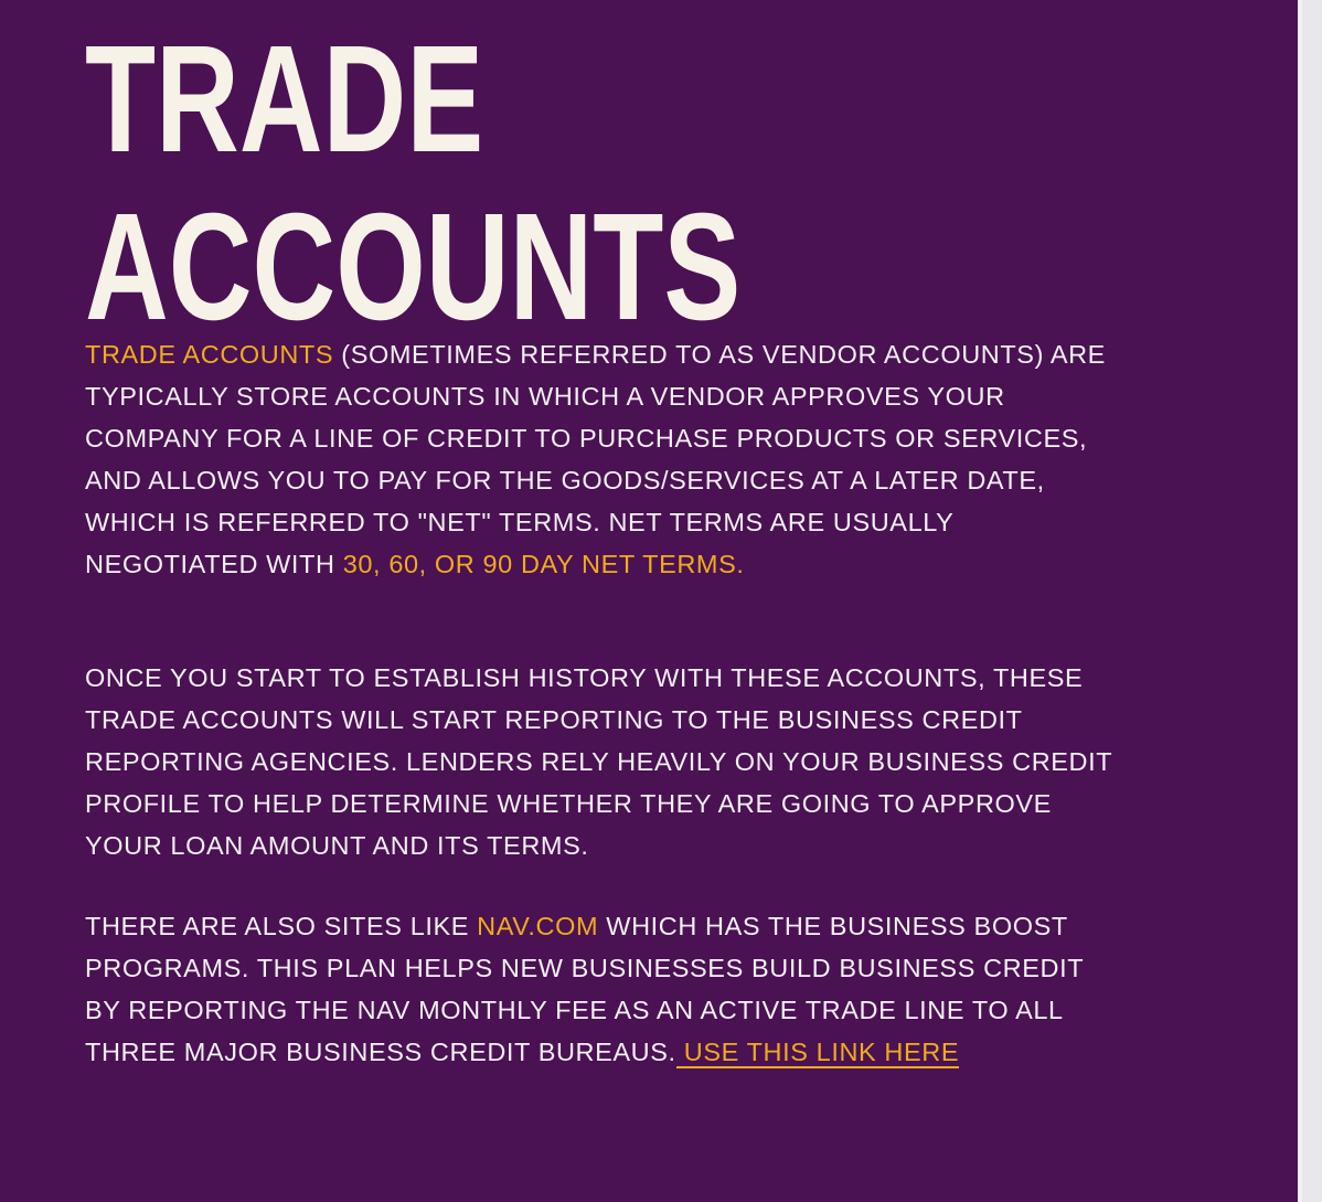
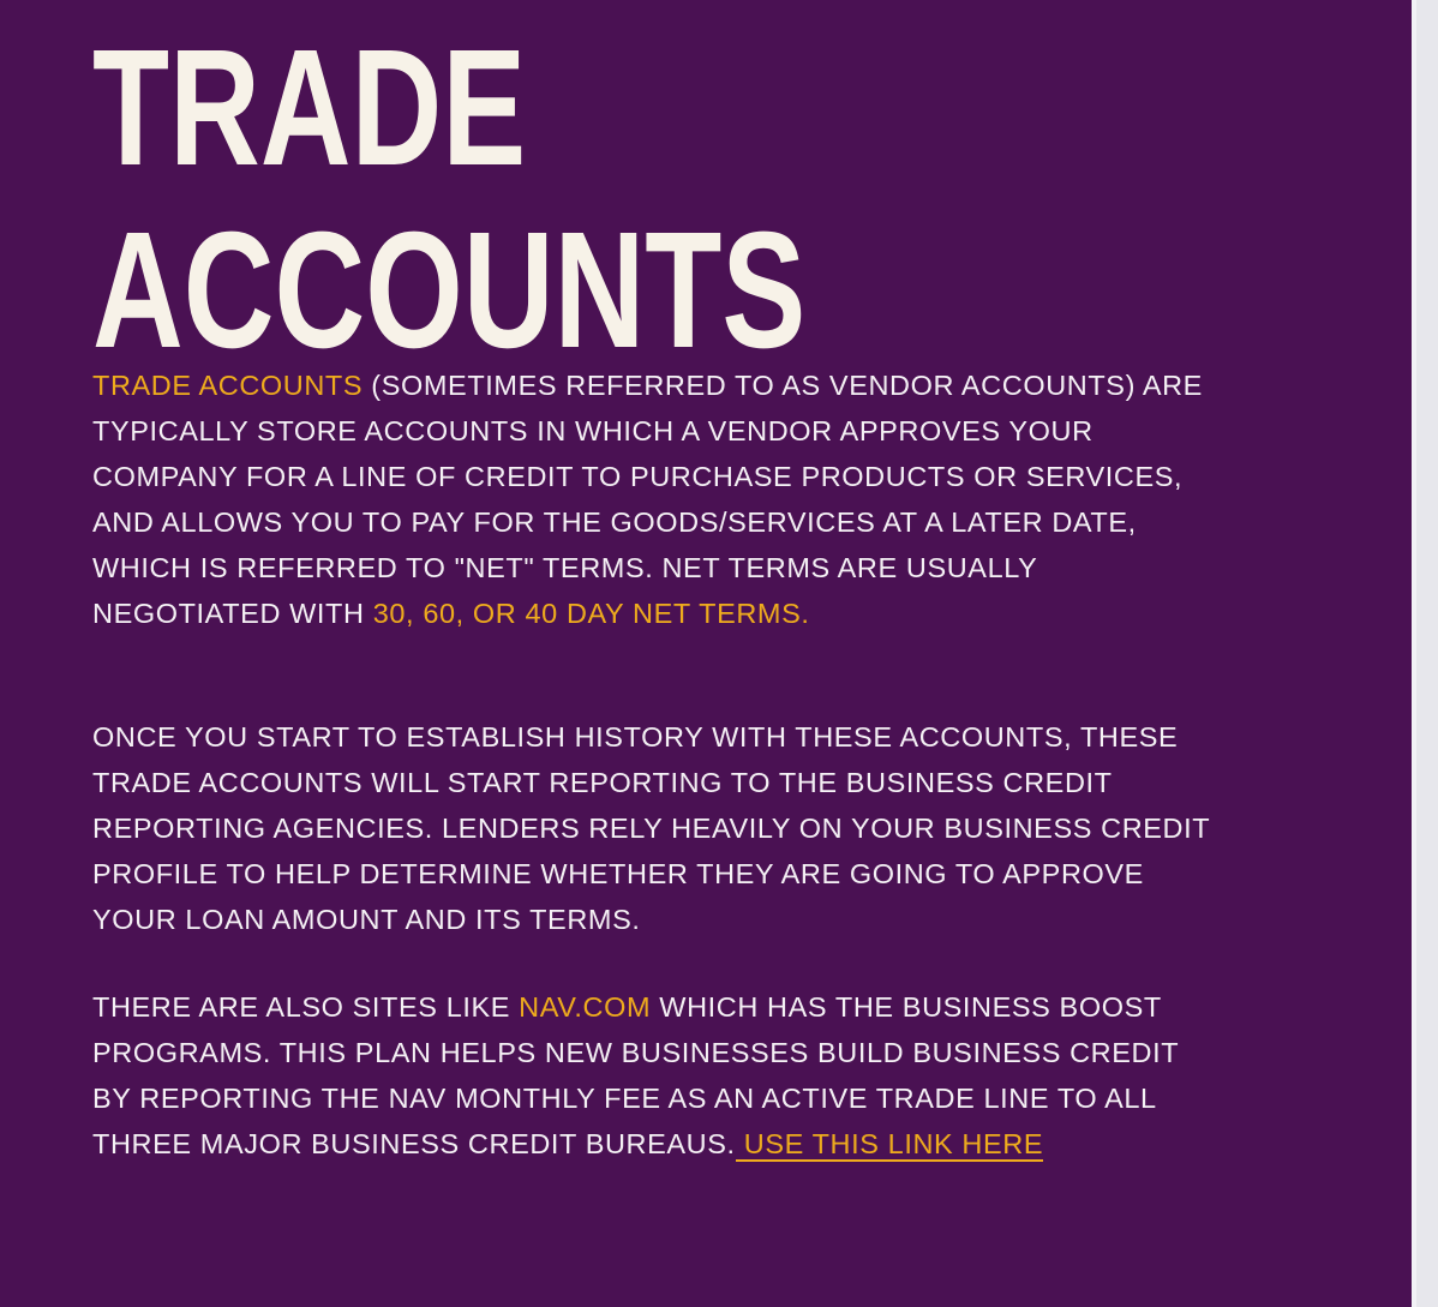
  TRADE
  ACCOUNTS
  TRADE ACCOUNTS (SOMETIMES REFERRED TO AS VENDOR ACCOUNTS) ARE
  TYPICALLY STORE ACCOUNTS IN WHICH A VENDOR APPROVES YOUR
  COMPANY FOR A LINE OF CREDIT TO PURCHASE PRODUCTS OR SERVICES,
  AND ALLOWS YOU TO PAY FOR THE GOODS/SERVICES AT A LATER DATE,
  WHICH IS REFERRED TO "NET" TERMS. NET TERMS ARE USUALLY
- NEGOTIATED WITH 30, 60, OR 90 DAY NET TERMS.
+ NEGOTIATED WITH 30, 60, OR 40 DAY NET TERMS.
  ONCE YOU START TO ESTABLISH HISTORY WITH THESE ACCOUNTS, THESE
  TRADE ACCOUNTS WILL START REPORTING TO THE BUSINESS CREDIT
  REPORTING AGENCIES. LENDERS RELY HEAVILY ON YOUR BUSINESS CREDIT
  PROFILE TO HELP DETERMINE WHETHER THEY ARE GOING TO APPROVE
  YOUR LOAN AMOUNT AND ITS TERMS.
  THERE ARE ALSO SITES LIKE NAV.COM WHICH HAS THE BUSINESS BOOST
  PROGRAMS. THIS PLAN HELPS NEW BUSINESSES BUILD BUSINESS CREDIT
  BY REPORTING THE NAV MONTHLY FEE AS AN ACTIVE TRADE LINE TO ALL
  THREE MAJOR BUSINESS CREDIT BUREAUS. USE THIS LINK HERE
